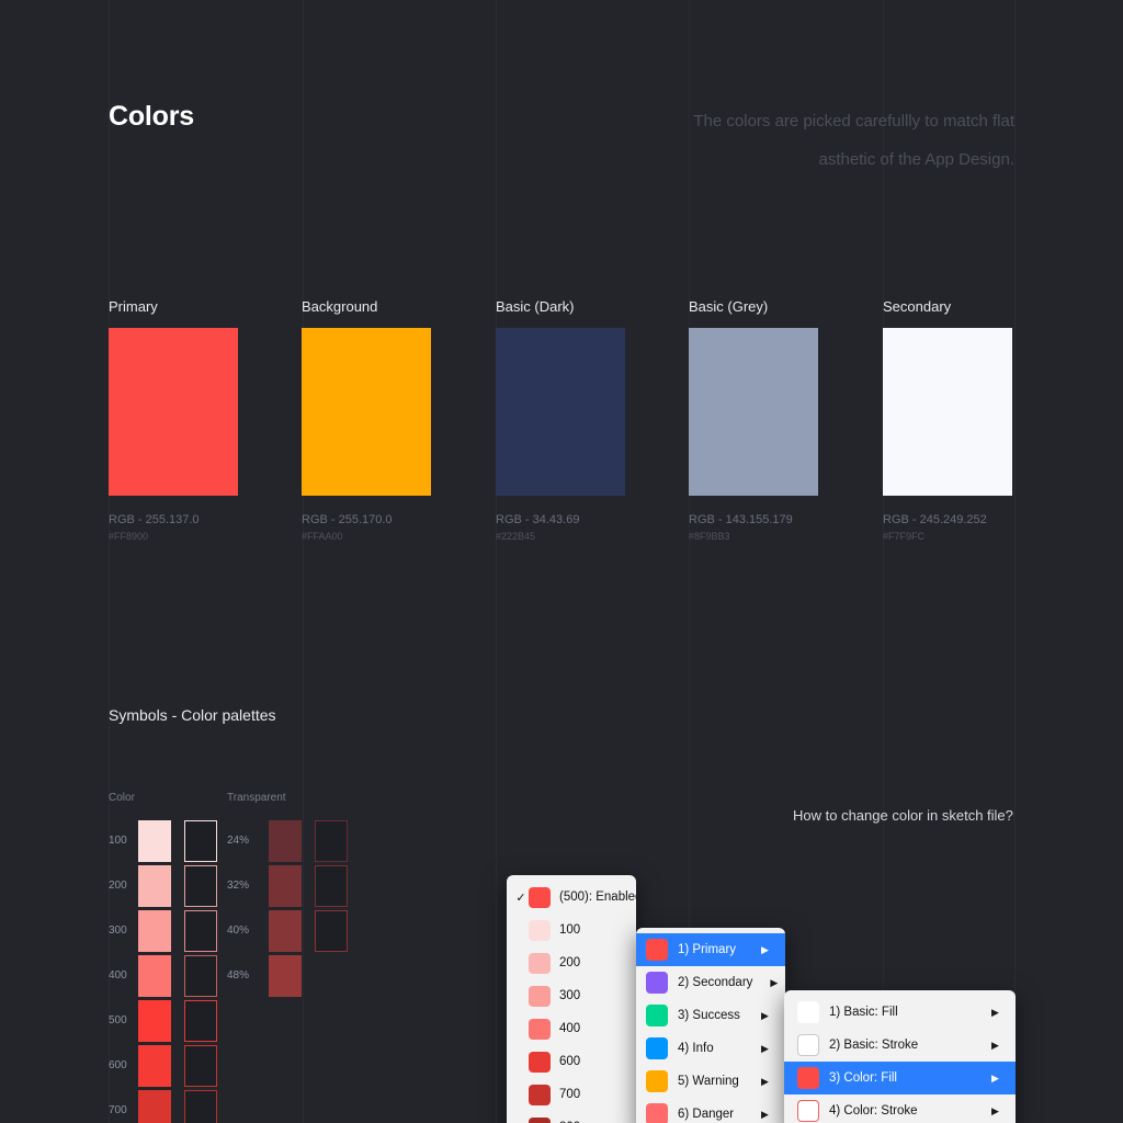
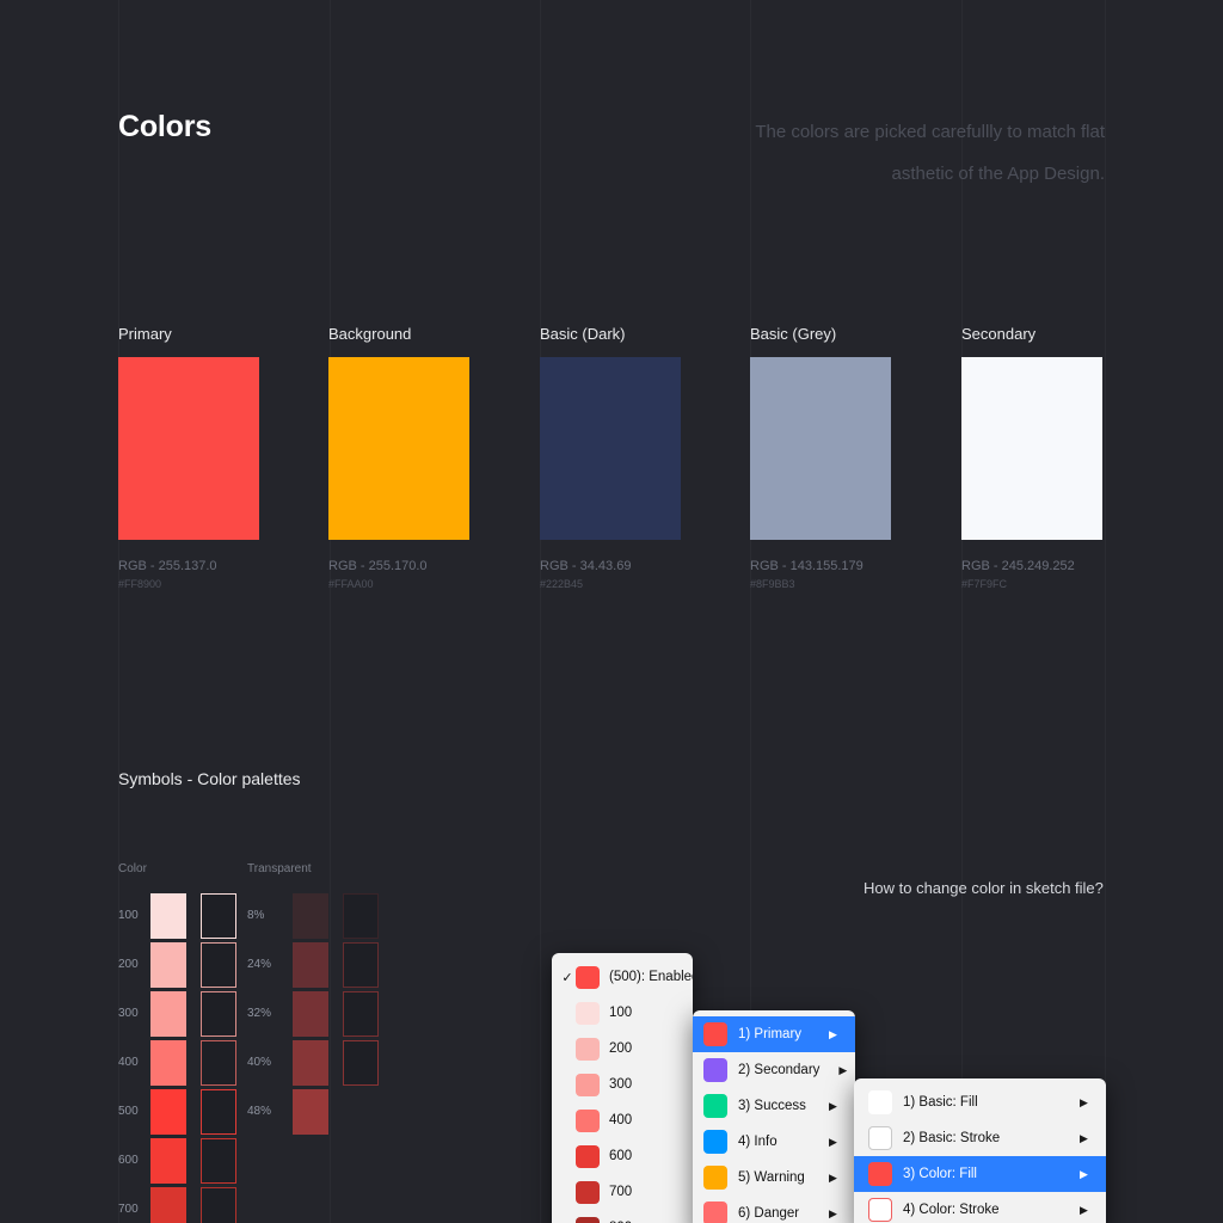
  Colors
  The colors are picked carefullly to match flat asthetic of the App Design.
  Primary
  RGB - 255.137.0
  #FF8900
  Background
  RGB - 255.170.0
  #FFAA00
  Basic (Dark)
  RGB - 34.43.69
  #222B45
  Basic (Grey)
  RGB - 143.155.179
  #8F9BB3
  Secondary
  RGB - 245.249.252
  #F7F9FC
  Symbols - Color palettes
  Color
  100
  200
  300
  400
  500
  600
  700
  Transparent
+ 8%
  24%
  32%
  40%
  48%
  How to change color in sketch file?
  ✓
  (500): Enable
  100
  200
  300
  400
  600
  700
  1) Primary
  ▶
  2) Secondary
  ▶
  3) Success
  ▶
  4) Info
  ▶
  5) Warning
  ▶
  6) Danger
  ▶
  1) Basic: Fill
  ▶
  2) Basic: Stroke
  ▶
  3) Color: Fill
  ▶
  4) Color: Stroke
  ▶
